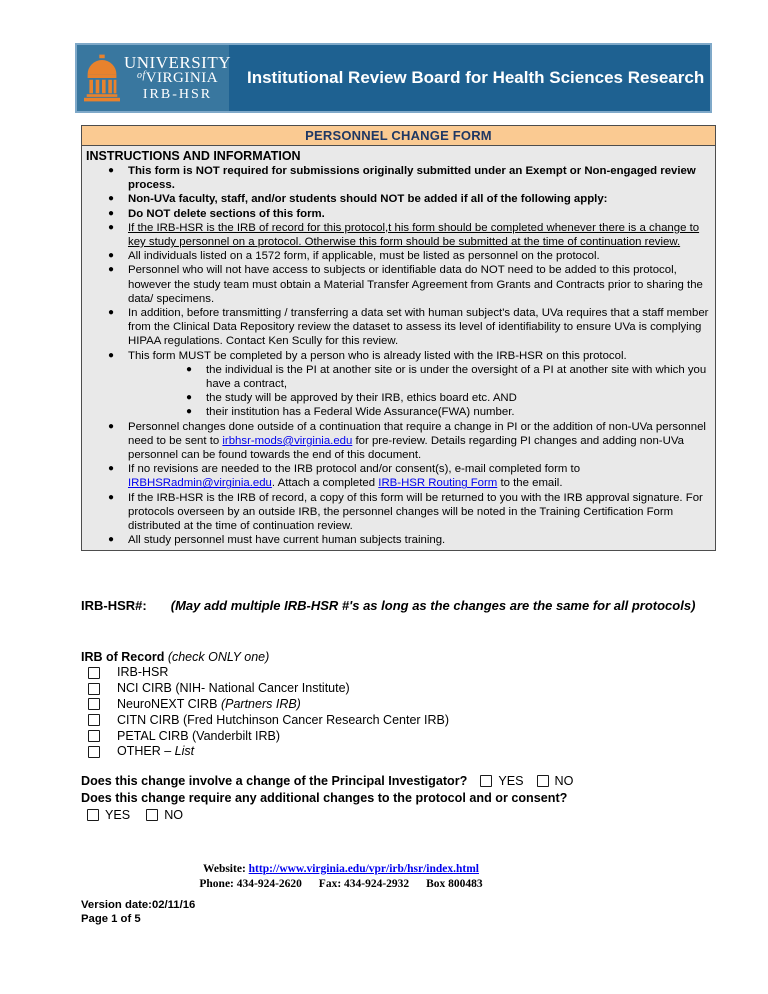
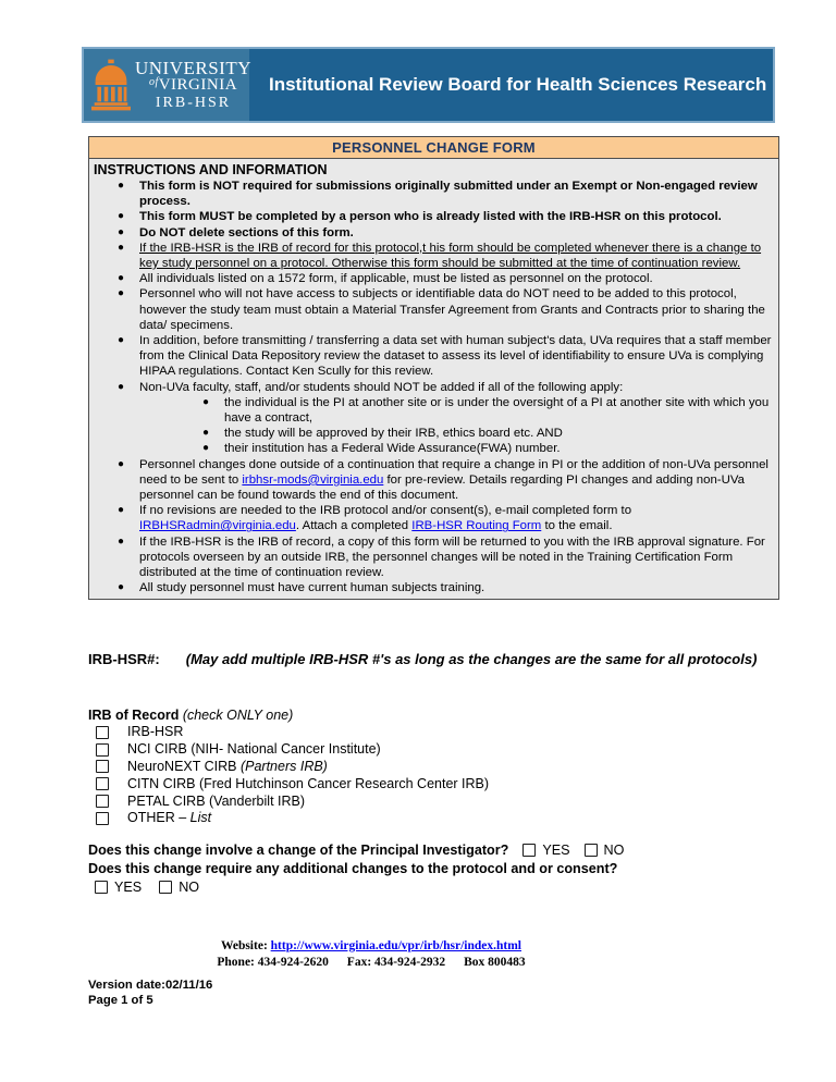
  UNIVERSITY
  ofVIRGINIA
  IRB-HSR
  Institutional Review Board for Health Sciences Research
  PERSONNEL CHANGE FORM
  INSTRUCTIONS AND INFORMATION
  ●
  This form is NOT required for submissions originally submitted under an Exempt or Non-engaged review process.
  ●
- Non-UVa faculty, staff, and/or students should NOT be added if all of the following apply:
+ This form MUST be completed by a person who is already listed with the IRB-HSR on this protocol.
  ●
  Do NOT delete sections of this form.
  ●
  If the IRB-HSR is the IRB of record for this protocol,t his form should be completed whenever there is a change to key study personnel on a protocol. Otherwise this form should be submitted at the time of continuation review.
  ●
  All individuals listed on a 1572 form, if applicable, must be listed as personnel on the protocol.
  ●
  Personnel who will not have access to subjects or identifiable data do NOT need to be added to this protocol, however the study team must obtain a Material Transfer Agreement from Grants and Contracts prior to sharing the data/ specimens.
  ●
  In addition, before transmitting / transferring a data set with human subject's data, UVa requires that a staff member from the Clinical Data Repository review the dataset to assess its level of identifiability to ensure UVa is complying HIPAA regulations. Contact Ken Scully for this review.
  ●
- This form MUST be completed by a person who is already listed with the IRB-HSR on this protocol.
+ Non-UVa faculty, staff, and/or students should NOT be added if all of the following apply:
  ●
  the individual is the PI at another site or is under the oversight of a PI at another site with which you have a contract,
  ●
  the study will be approved by their IRB, ethics board etc. AND
  ●
  their institution has a Federal Wide Assurance(FWA) number.
  ●
  Personnel changes done outside of a continuation that require a change in PI or the addition of non-UVa personnel need to be sent to irbhsr-mods@virginia.edu for pre-review. Details regarding PI changes and adding non-UVa personnel can be found towards the end of this document.
  ●
  If no revisions are needed to the IRB protocol and/or consent(s), e-mail completed form to IRBHSRadmin@virginia.edu. Attach a completed IRB-HSR Routing Form to the email.
  ●
  If the IRB-HSR is the IRB of record, a copy of this form will be returned to you with the IRB approval signature. For protocols overseen by an outside IRB, the personnel changes will be noted in the Training Certification Form distributed at the time of continuation review.
  ●
  All study personnel must have current human subjects training.
  IRB-HSR#: (May add multiple IRB-HSR #'s as long as the changes are the same for all protocols)
  IRB of Record (check ONLY one)
  IRB-HSR
  NCI CIRB (NIH- National Cancer Institute)
  NeuroNEXT CIRB (Partners IRB)
  CITN CIRB (Fred Hutchinson Cancer Research Center IRB)
  PETAL CIRB (Vanderbilt IRB)
  OTHER – List
  Does this change involve a change of the Principal Investigator?
  YES
  NO
  Does this change require any additional changes to the protocol and or consent?
  YES
  NO
  Website: http://www.virginia.edu/vpr/irb/hsr/index.html
  Phone: 434-924-2620 Fax: 434-924-2932 Box 800483
  Version date:02/11/16
  Page 1 of 5
